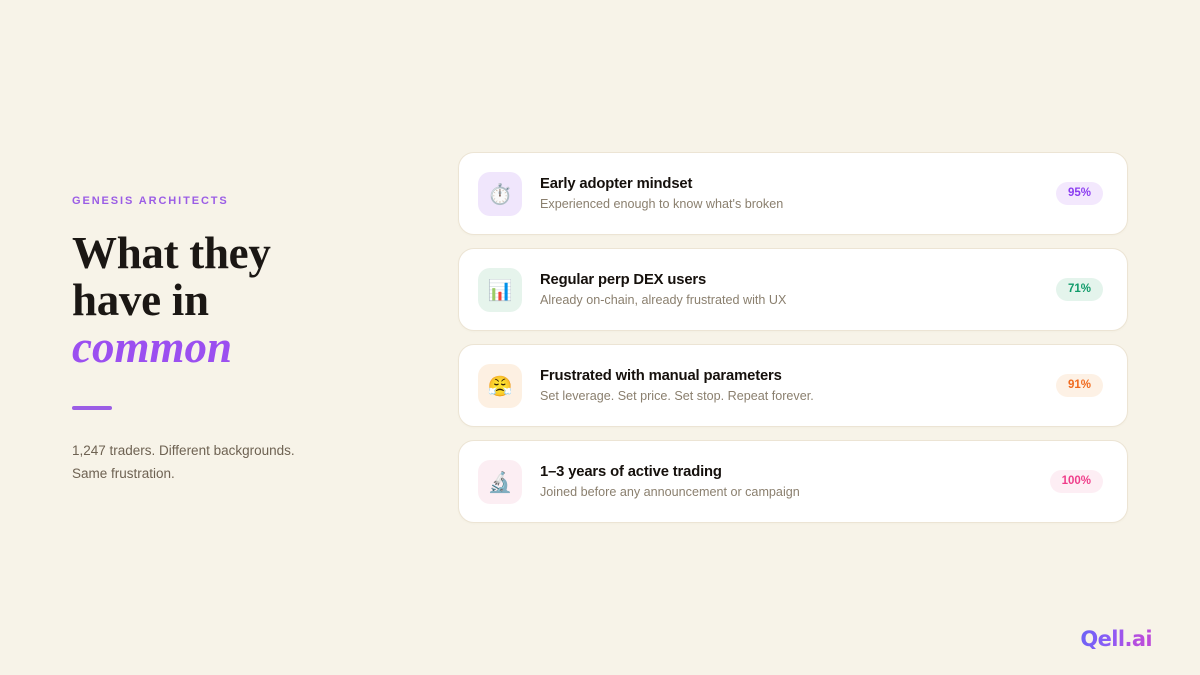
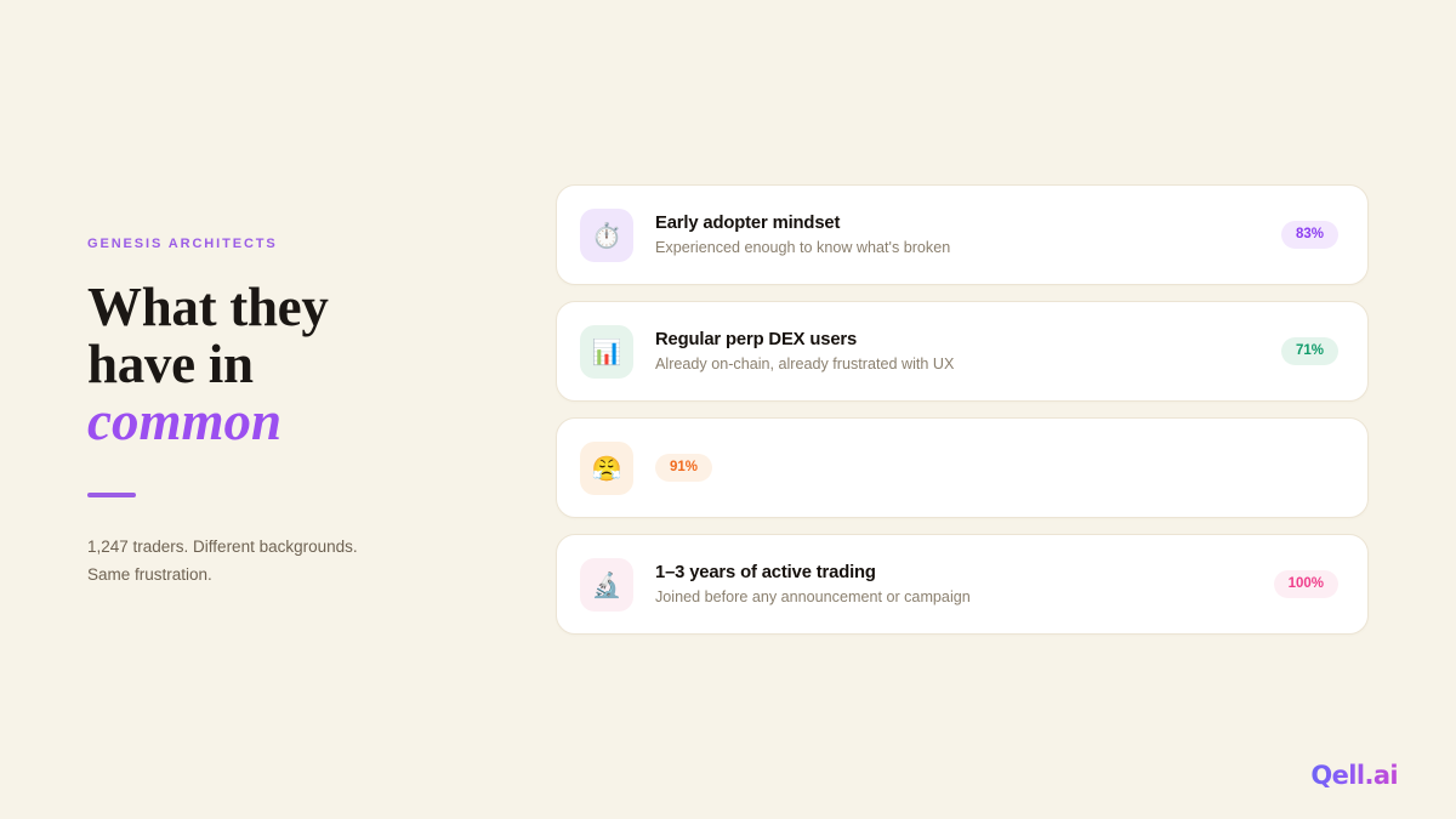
  GENESIS ARCHITECTS
  What they
  have in
  common
  1,247 traders. Different backgrounds.
  Same frustration.
  ⏱️
  Early adopter mindset
  Experienced enough to know what's broken
- 95%
+ 83%
  📊
  Regular perp DEX users
  Already on-chain, already frustrated with UX
  71%
  😤
- Frustrated with manual parameters
- Set leverage. Set price. Set stop. Repeat forever.
  91%
  🔬
  1–3 years of active trading
  Joined before any announcement or campaign
  100%
  Qell.ai
